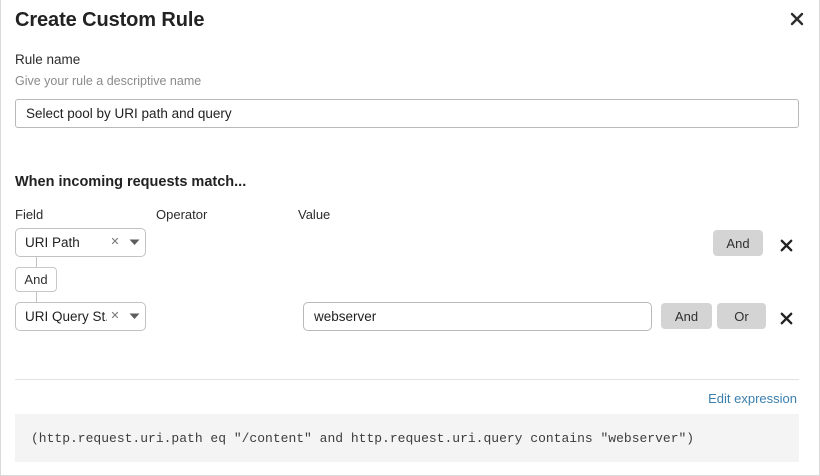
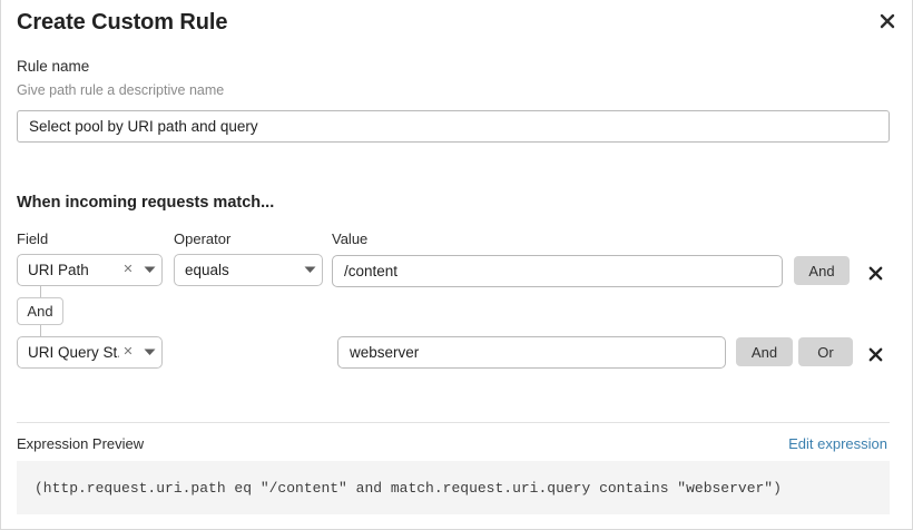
  Create Custom Rule
  Rule name
- Give your rule a descriptive name
+ Give path rule a descriptive name
  Select pool by URI path and query
  When incoming requests match...
  Field
  Operator
  Value
  URI Path
  ✕
+ equals
+ /content
  And
  And
  URI Query St
  ✕
  webserver
  And
  Or
+ Expression Preview
  Edit expression
- (http.request.uri.path eq "/content" and http.request.uri.query contains "webserver")
+ (http.request.uri.path eq "/content" and match.request.uri.query contains "webserver")
